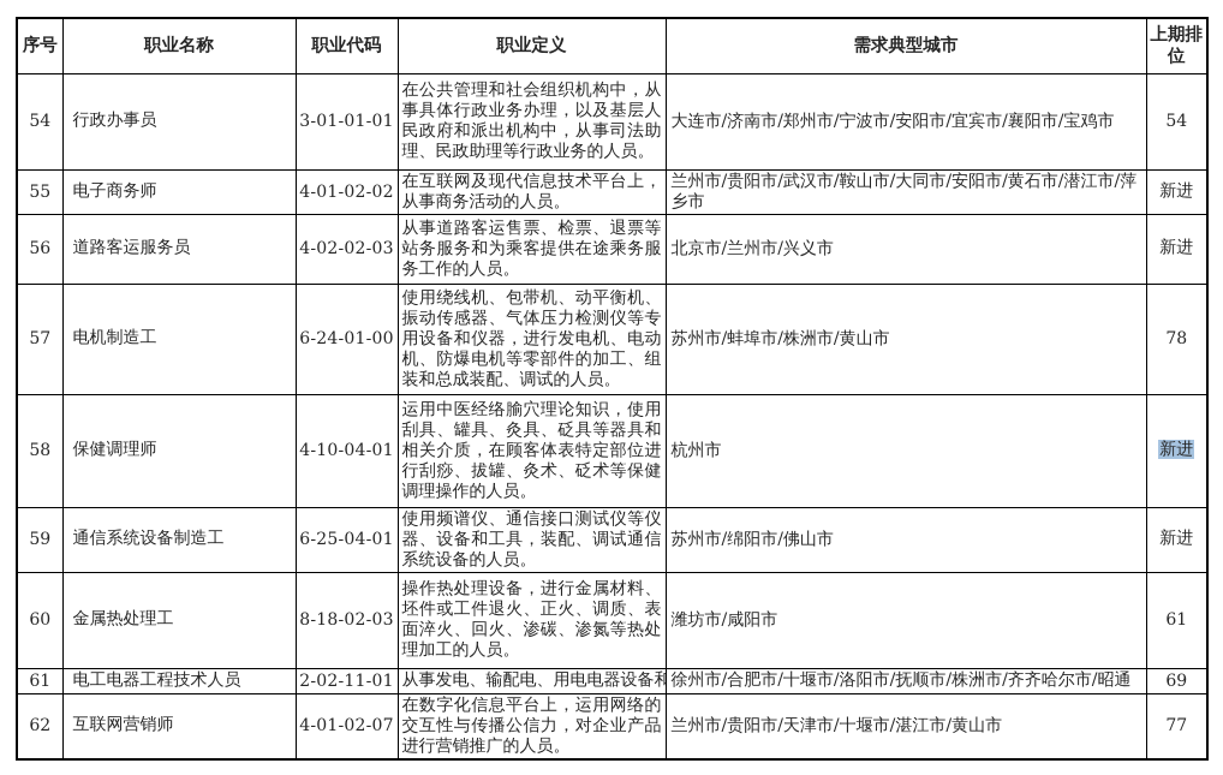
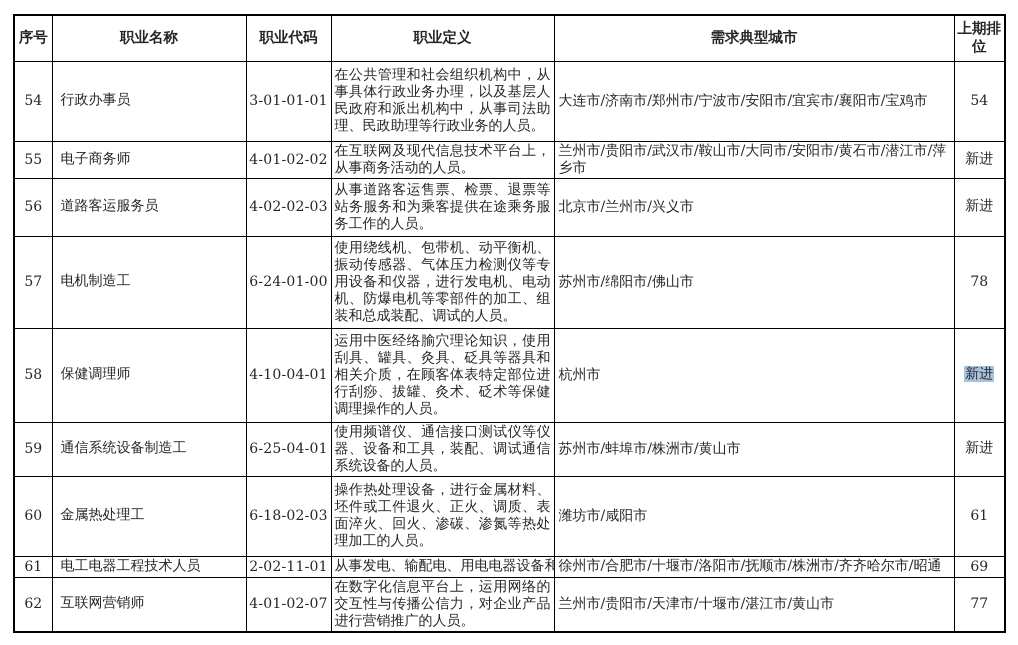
  序号	职业名称	职业代码	职业定义	需求典型城市	上期排位
  54	行政办事员	3-01-01-01	在公共管理和社会组织机构中，从事具体行政业务办理，以及基层人民政府和派出机构中，从事司法助理、民政助理等行政业务的人员。	大连市/济南市/郑州市/宁波市/安阳市/宜宾市/襄阳市/宝鸡市	54
  55	电子商务师	4-01-02-02	在互联网及现代信息技术平台上，从事商务活动的人员。	兰州市/贵阳市/武汉市/鞍山市/大同市/安阳市/黄石市/潜江市/萍乡市	新进
  56	道路客运服务员	4-02-02-03	从事道路客运售票、检票、退票等站务服务和为乘客提供在途乘务服务工作的人员。	北京市/兰州市/兴义市	新进
- 57	电机制造工	6-24-01-00	使用绕线机、包带机、动平衡机、振动传感器、气体压力检测仪等专用设备和仪器，进行发电机、电动机、防爆电机等零部件的加工、组装和总成装配、调试的人员。	苏州市/蚌埠市/株洲市/黄山市	78
+ 57	电机制造工	6-24-01-00	使用绕线机、包带机、动平衡机、振动传感器、气体压力检测仪等专用设备和仪器，进行发电机、电动机、防爆电机等零部件的加工、组装和总成装配、调试的人员。	苏州市/绵阳市/佛山市	78
  58	保健调理师	4-10-04-01	运用中医经络腧穴理论知识，使用刮具、罐具、灸具、砭具等器具和相关介质，在顾客体表特定部位进行刮痧、拔罐、灸术、砭术等保健调理操作的人员。	杭州市	新进
- 59	通信系统设备制造工	6-25-04-01	使用频谱仪、通信接口测试仪等仪器、设备和工具，装配、调试通信系统设备的人员。	苏州市/绵阳市/佛山市	新进
+ 59	通信系统设备制造工	6-25-04-01	使用频谱仪、通信接口测试仪等仪器、设备和工具，装配、调试通信系统设备的人员。	苏州市/蚌埠市/株洲市/黄山市	新进
- 60	金属热处理工	8-18-02-03	操作热处理设备，进行金属材料、坯件或工件退火、正火、调质、表面淬火、回火、渗碳、渗氮等热处理加工的人员。	潍坊市/咸阳市	61
+ 60	金属热处理工	6-18-02-03	操作热处理设备，进行金属材料、坯件或工件退火、正火、调质、表面淬火、回火、渗碳、渗氮等热处理加工的人员。	潍坊市/咸阳市	61
  61	电工电器工程技术人员	2-02-11-01	从事发电、输配电、用电电器设备和	徐州市/合肥市/十堰市/洛阳市/抚顺市/株洲市/齐齐哈尔市/昭通	69
  62	互联网营销师	4-01-02-07	在数字化信息平台上，运用网络的交互性与传播公信力，对企业产品进行营销推广的人员。	兰州市/贵阳市/天津市/十堰市/湛江市/黄山市	77
